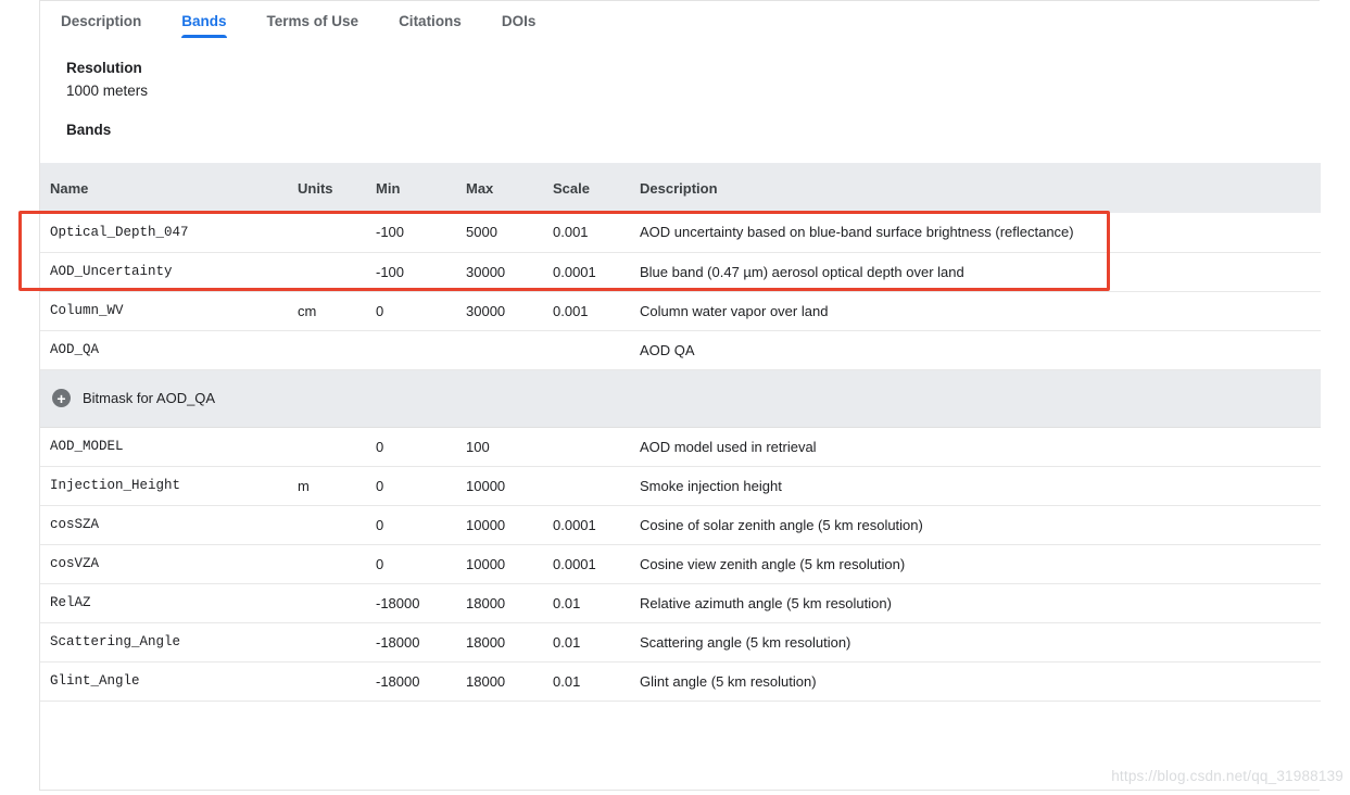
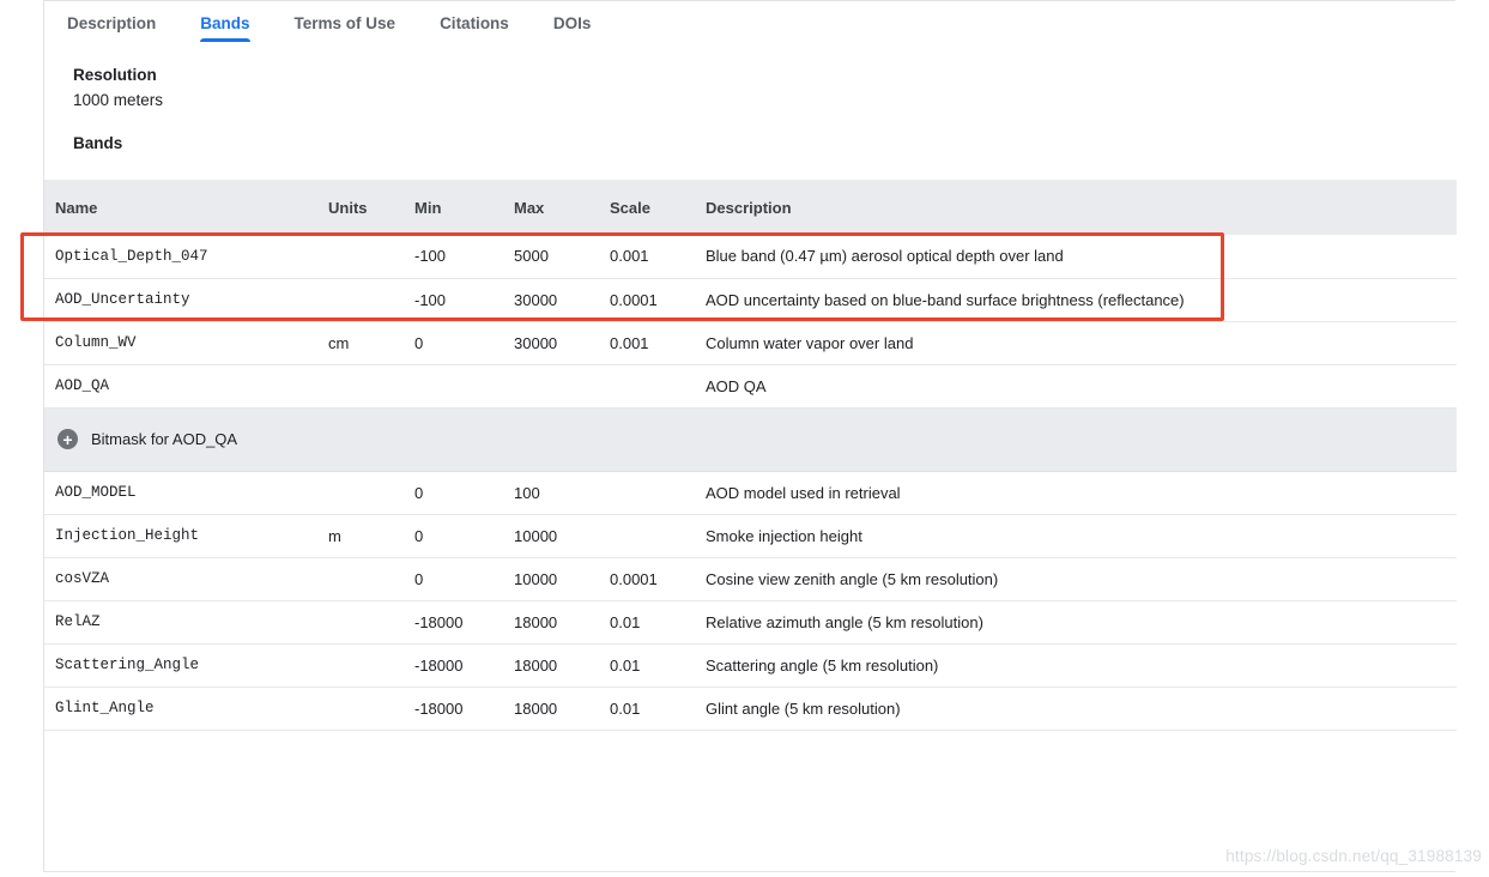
  Description
  Bands
  Terms of Use
  Citations
  DOIs
  Resolution
  1000 meters
  Bands
  Name	Units	Min	Max	Scale	Description
- Optical_Depth_047		-100	5000	0.001	AOD uncertainty based on blue-band surface brightness (reflectance)
+ Optical_Depth_047		-100	5000	0.001	Blue band (0.47 µm) aerosol optical depth over land
- AOD_Uncertainty		-100	30000	0.0001	Blue band (0.47 µm) aerosol optical depth over land
+ AOD_Uncertainty		-100	30000	0.0001	AOD uncertainty based on blue-band surface brightness (reflectance)
  Column_WV	cm	0	30000	0.001	Column water vapor over land
  AOD_QA					AOD QA
  + Bitmask for AOD_QA
  AOD_MODEL		0	100		AOD model used in retrieval
  Injection_Height	m	0	10000		Smoke injection height
- cosSZA		0	10000	0.0001	Cosine of solar zenith angle (5 km resolution)
  cosVZA		0	10000	0.0001	Cosine view zenith angle (5 km resolution)
  RelAZ		-18000	18000	0.01	Relative azimuth angle (5 km resolution)
  Scattering_Angle		-18000	18000	0.01	Scattering angle (5 km resolution)
  Glint_Angle		-18000	18000	0.01	Glint angle (5 km resolution)
  https://blog.csdn.net/qq_31988139
